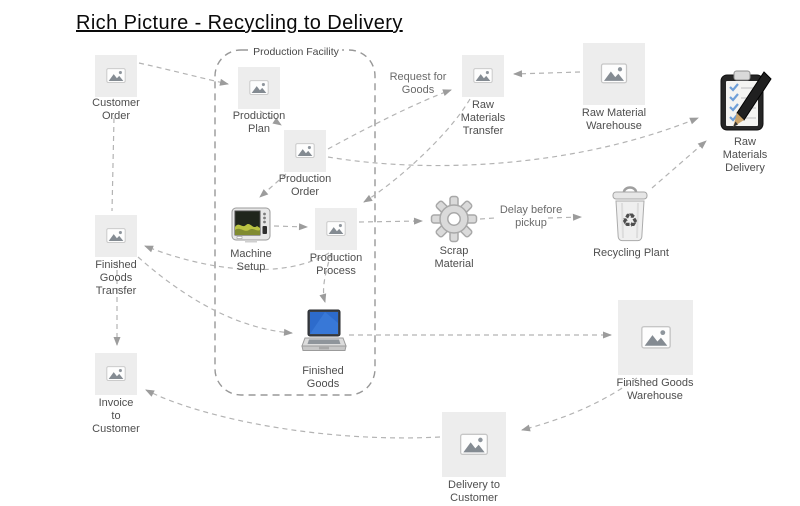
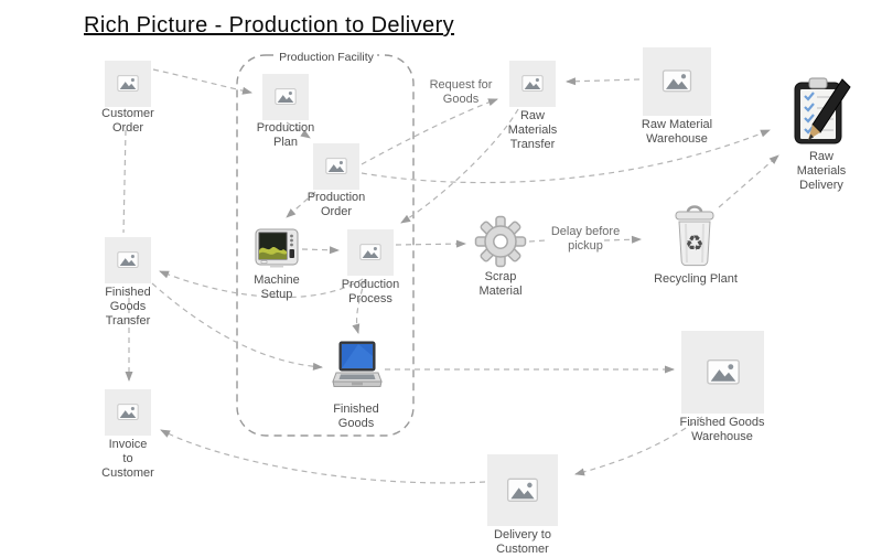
- Rich Picture - Recycling to Delivery
+ Rich Picture - Production to Delivery
  Production Facility
  Customer
  Order
  Production
  Plan
  Production
  Order
  Raw
  Materials
  Transfer
  Raw Material
  Warehouse
  Production
  Process
  Finished
  Goods
  Transfer
  Invoice
  to
  Customer
  Finished Goods
  Warehouse
  Delivery to
  Customer
  Raw Materials
  Delivery
  Scrap
  Material
  ♻
  Recycling Plant
  Machine
  Setup
  Finished
  Goods
  Request for
  Goods
  Delay before
  pickup
